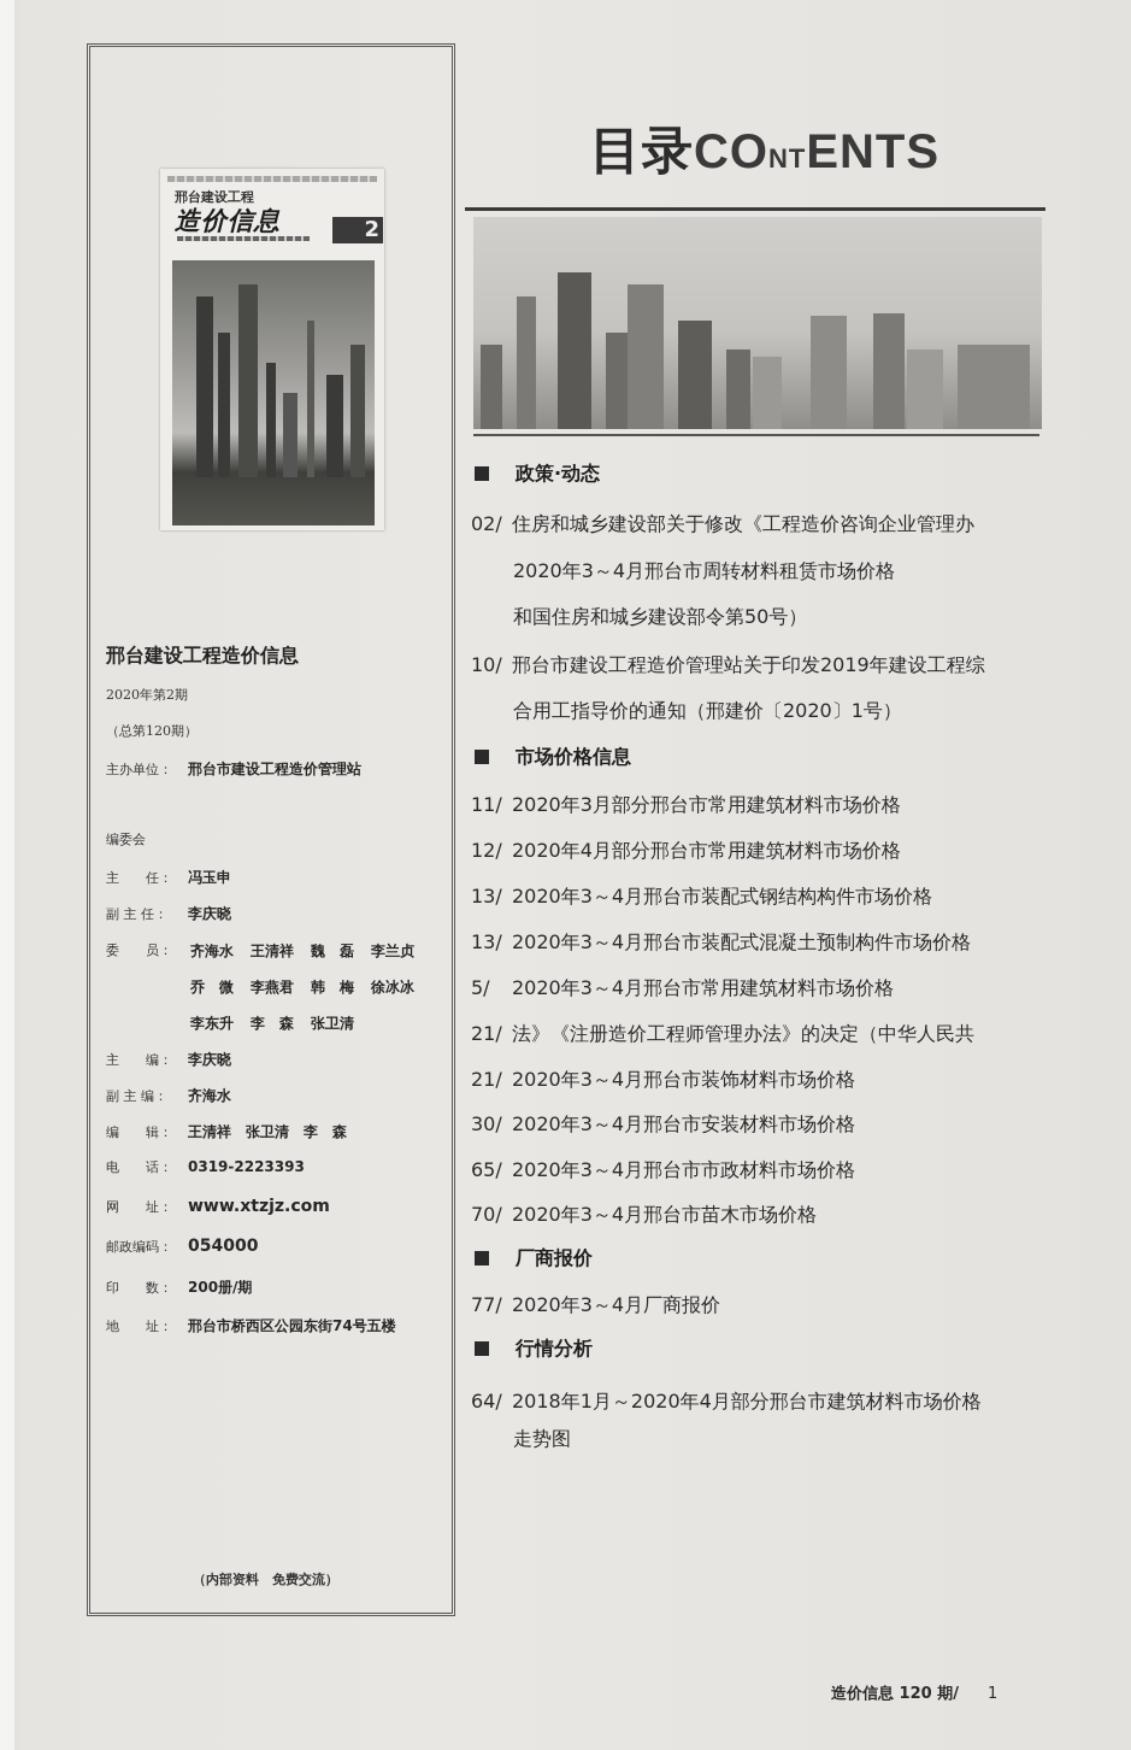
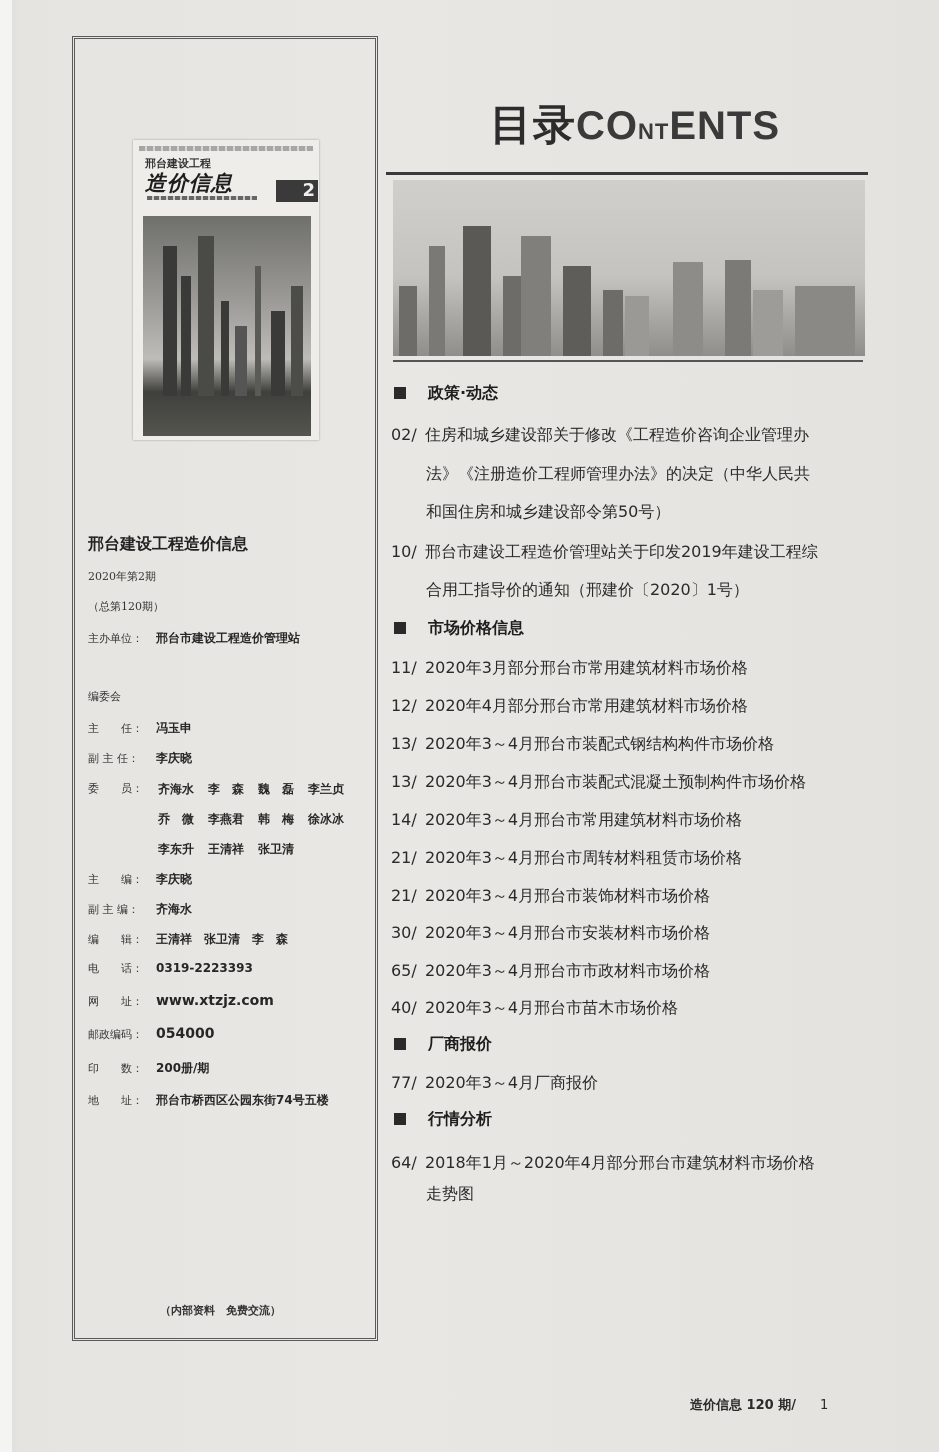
  邢台建设工程
  造价信息
  2
  邢台建设工程造价信息
  2020年第2期
  （总第120期）
  主办单位： 邢台市建设工程造价管理站
  编委会
  主 任： 冯玉申
  副 主 任： 李庆晓
  委 员：
- 齐海水 王清祥 魏 磊 李兰贞
+ 齐海水 李 森 魏 磊 李兰贞
  乔 微 李燕君 韩 梅 徐冰冰
- 李东升 李 森 张卫清
+ 李东升 王清祥 张卫清
  主 编： 李庆晓
  副 主 编： 齐海水
  编 辑： 王清祥 张卫清 李 森
  电 话： 0319-2223393
  网 址： www.xtzjz.com
  邮政编码： 054000
  印 数： 200册/期
  地 址： 邢台市桥西区公园东街74号五楼
  （内部资料 免费交流）
  目录CONTENTS
  政策·动态
  02/ 住房和城乡建设部关于修改《工程造价咨询企业管理办
- 2020年3～4月邢台市周转材料租赁市场价格
+ 法》《注册造价工程师管理办法》的决定（中华人民共
  和国住房和城乡建设部令第50号）
  10/ 邢台市建设工程造价管理站关于印发2019年建设工程综
  合用工指导价的通知（邢建价〔2020〕1号）
  市场价格信息
  11/ 2020年3月部分邢台市常用建筑材料市场价格
  12/ 2020年4月部分邢台市常用建筑材料市场价格
  13/ 2020年3～4月邢台市装配式钢结构构件市场价格
  13/ 2020年3～4月邢台市装配式混凝土预制构件市场价格
- 5/ 2020年3～4月邢台市常用建筑材料市场价格
+ 14/ 2020年3～4月邢台市常用建筑材料市场价格
- 21/ 法》《注册造价工程师管理办法》的决定（中华人民共
+ 21/ 2020年3～4月邢台市周转材料租赁市场价格
  21/ 2020年3～4月邢台市装饰材料市场价格
  30/ 2020年3～4月邢台市安装材料市场价格
  65/ 2020年3～4月邢台市市政材料市场价格
- 70/ 2020年3～4月邢台市苗木市场价格
+ 40/ 2020年3～4月邢台市苗木市场价格
  厂商报价
  77/ 2020年3～4月厂商报价
  行情分析
  64/ 2018年1月～2020年4月部分邢台市建筑材料市场价格
  走势图
  造价信息 120 期/ 1
